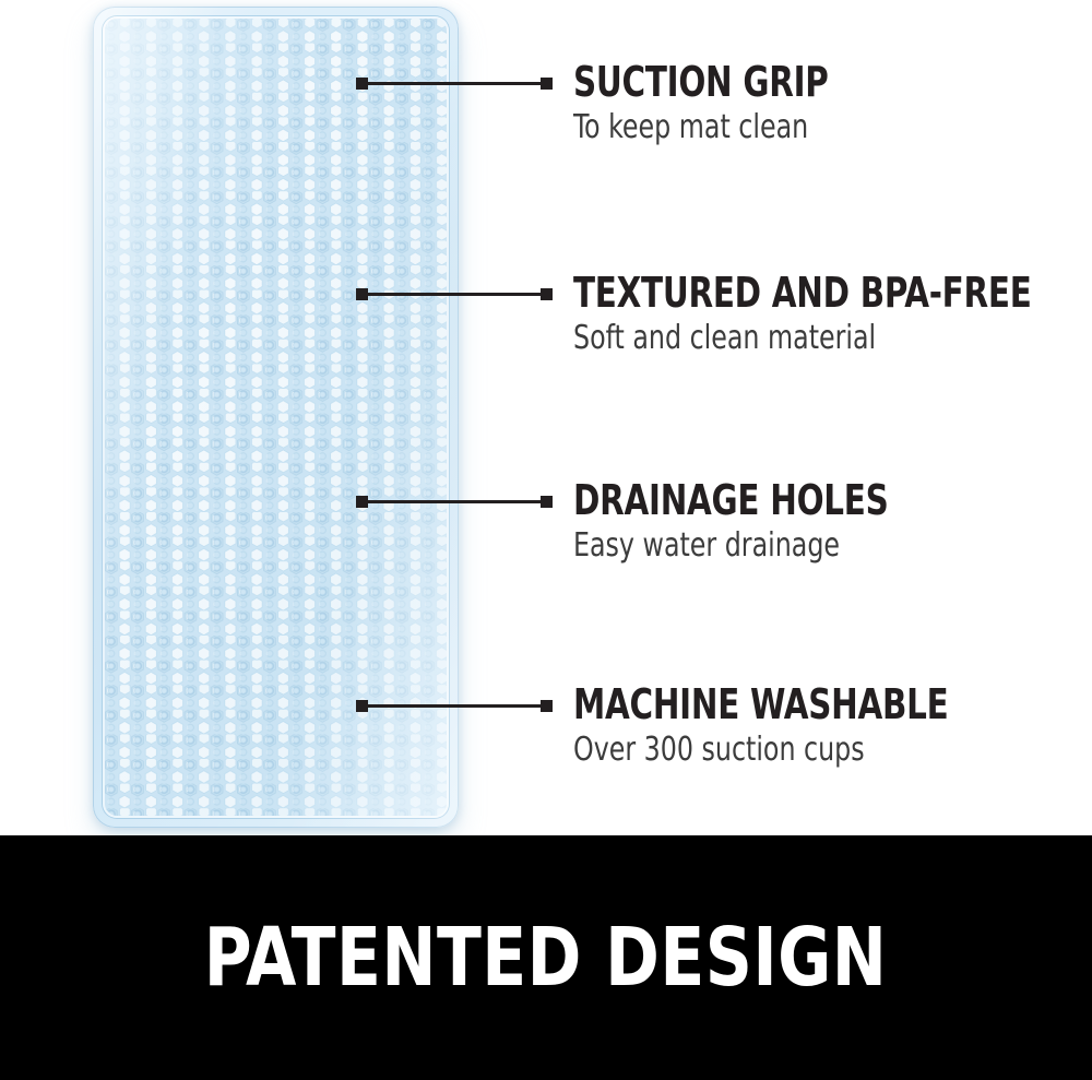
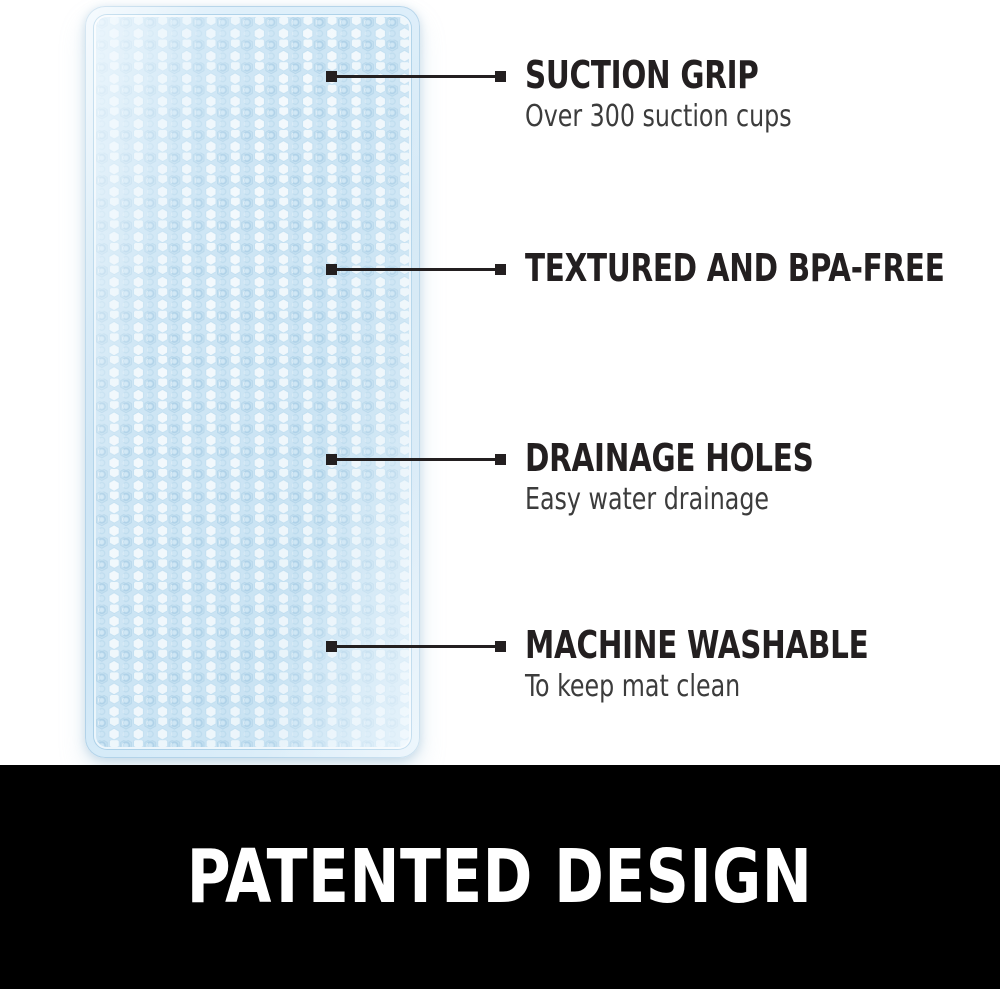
  SUCTION GRIP
- To keep mat clean
+ Over 300 suction cups
  TEXTURED AND BPA-FREE
- Soft and clean material
  DRAINAGE HOLES
  Easy water drainage
  MACHINE WASHABLE
- Over 300 suction cups
+ To keep mat clean
  PATENTED DESIGN
